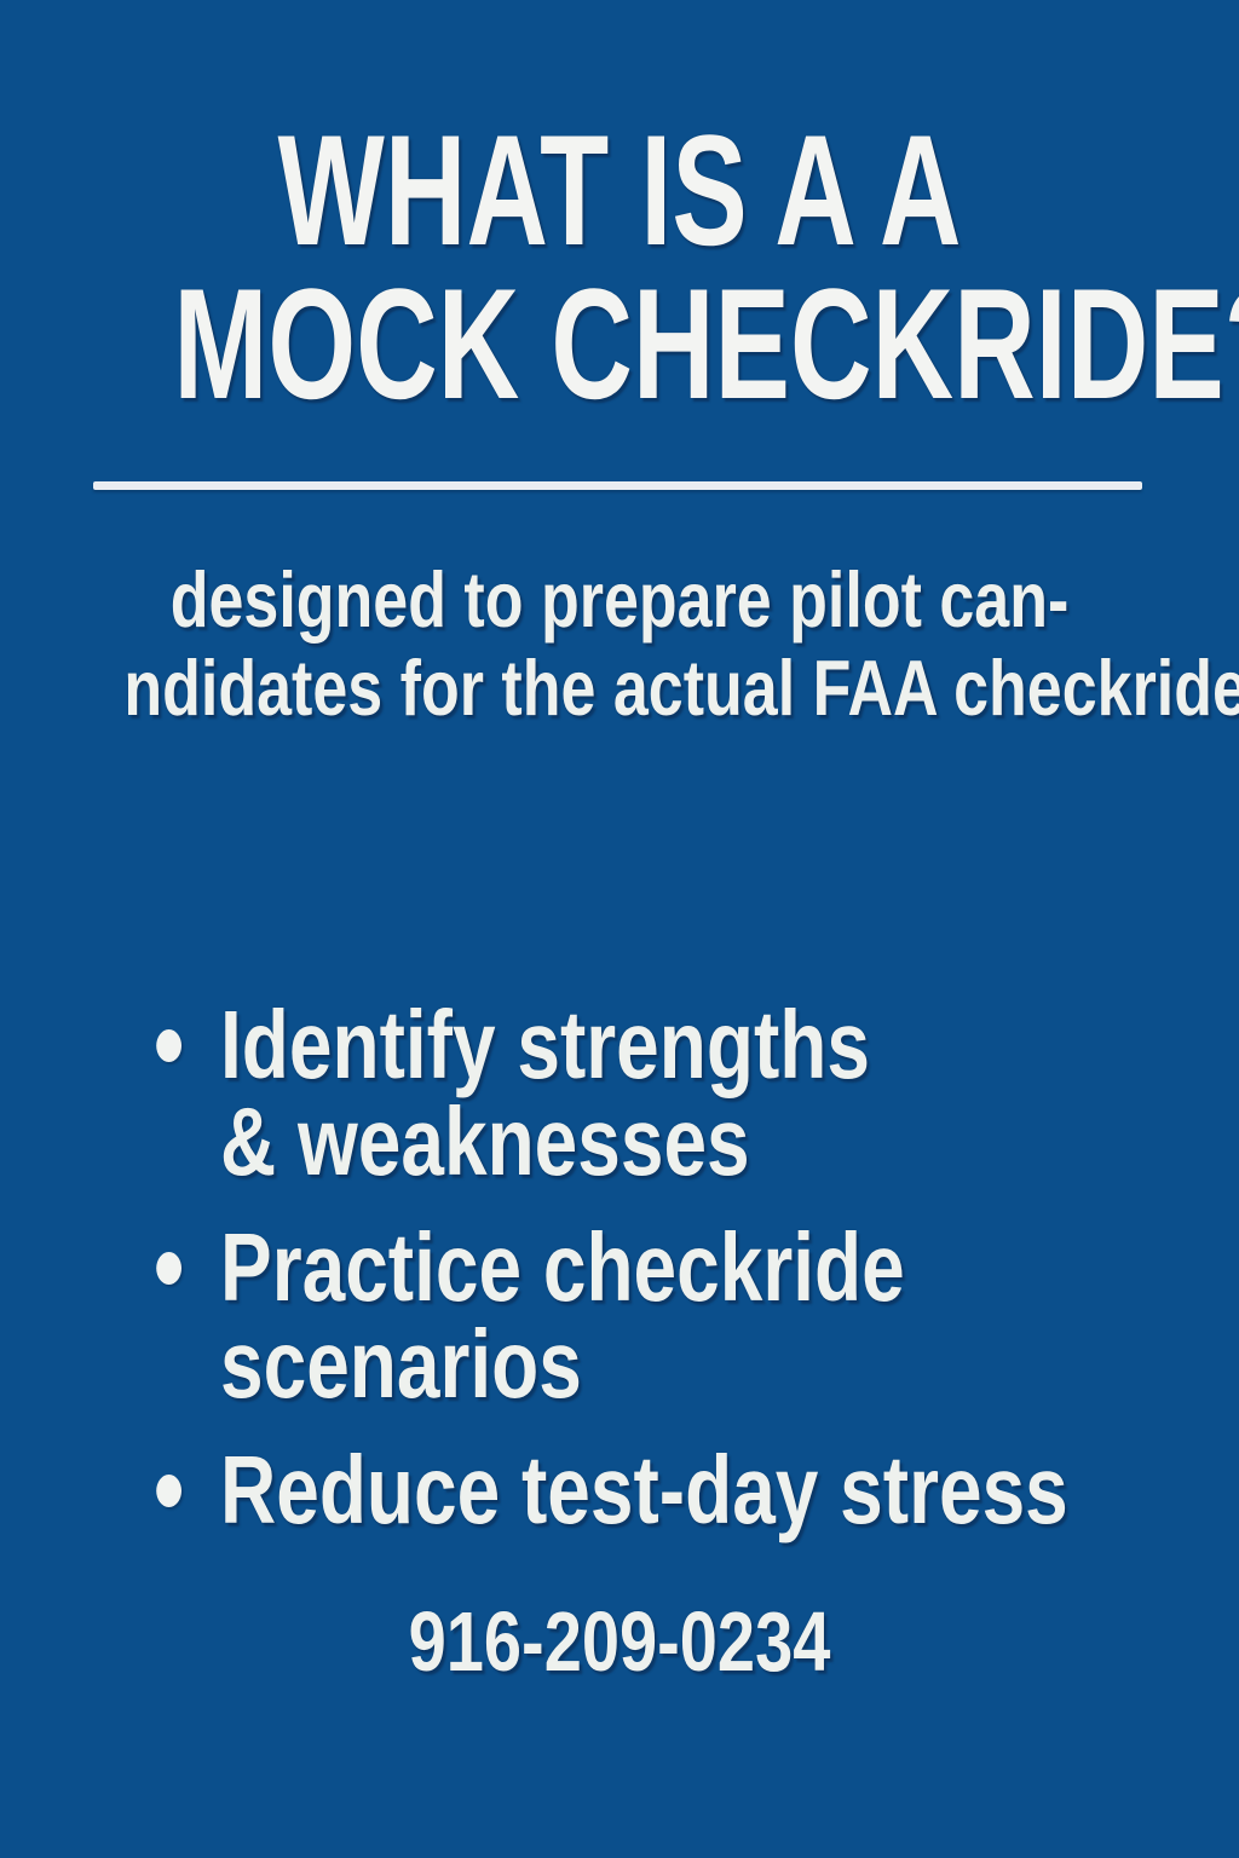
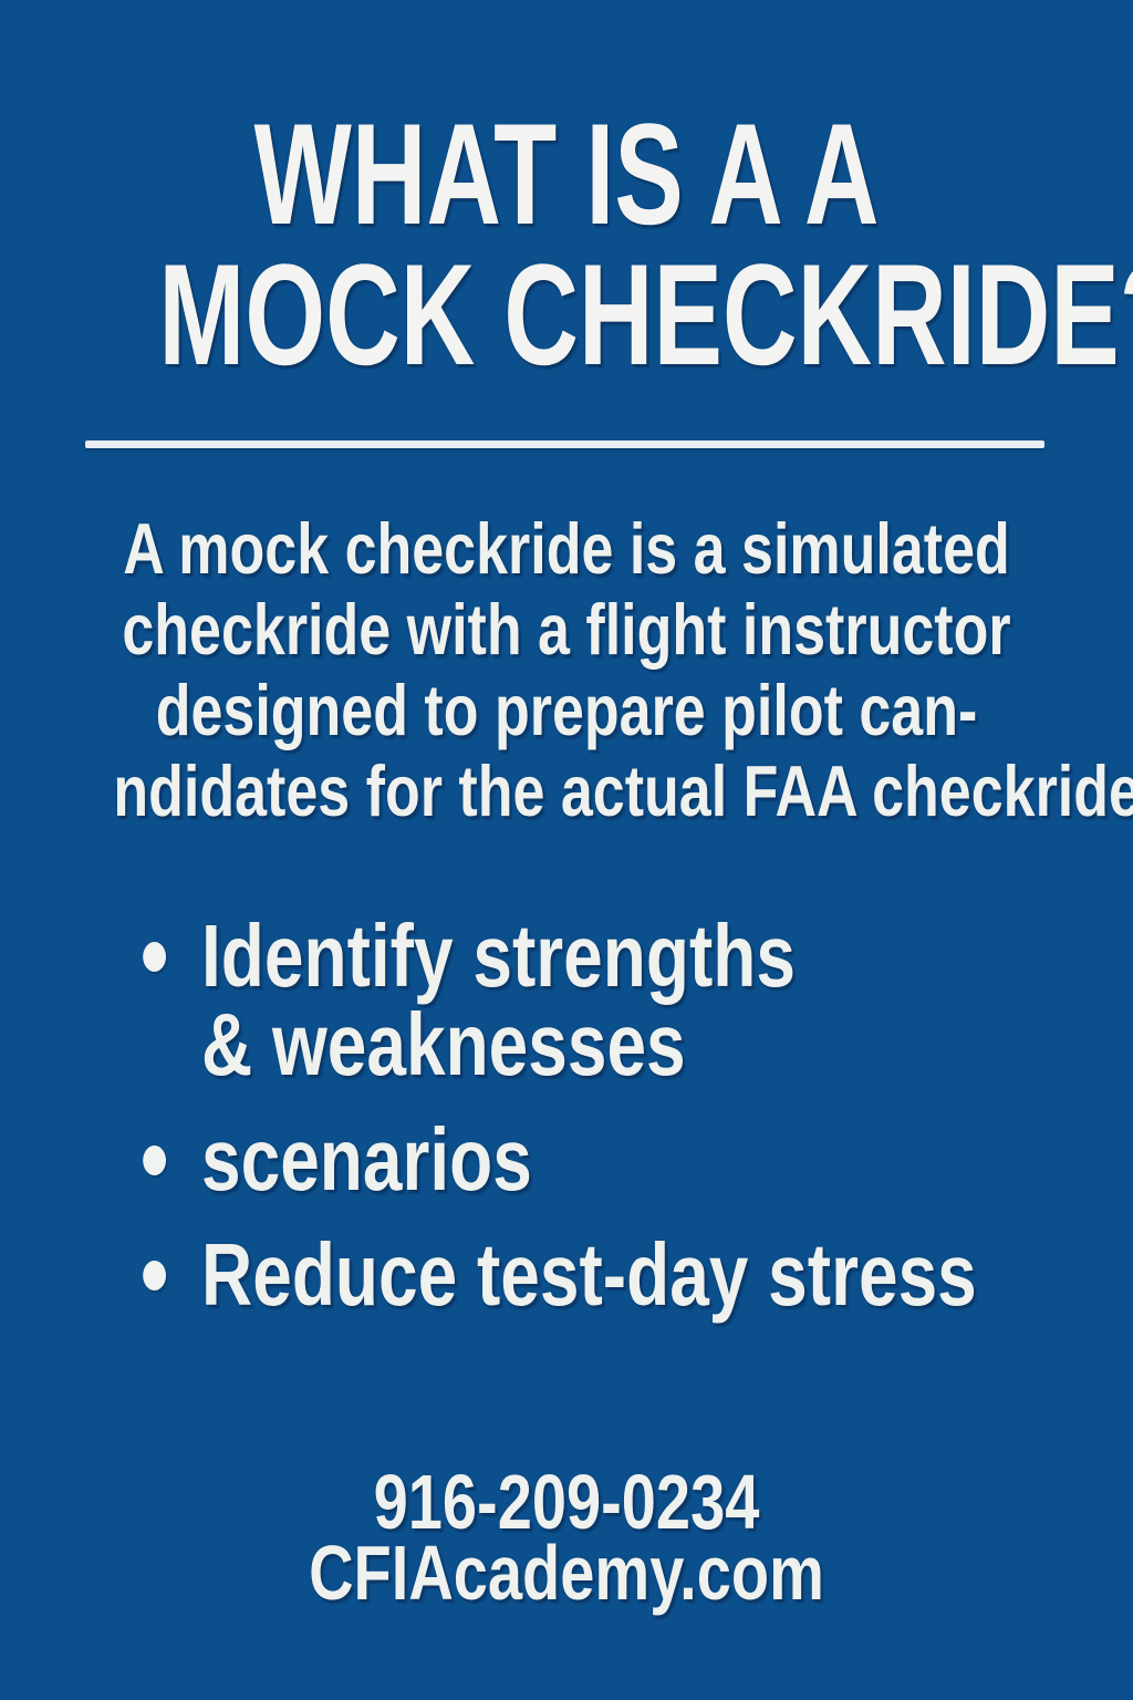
  WHAT IS A A
  MOCK CHECKRIDE
+ A mock checkride is a simulated
+ checkride with a flight instructor
  designed to prepare pilot can-
  ndidates for the actual FAA checkride
  Identify strengths
  & weaknesses
- Practice checkride
  scenarios
  Reduce test-day stress
  916-209-0234
+ CFIAcademy.com
